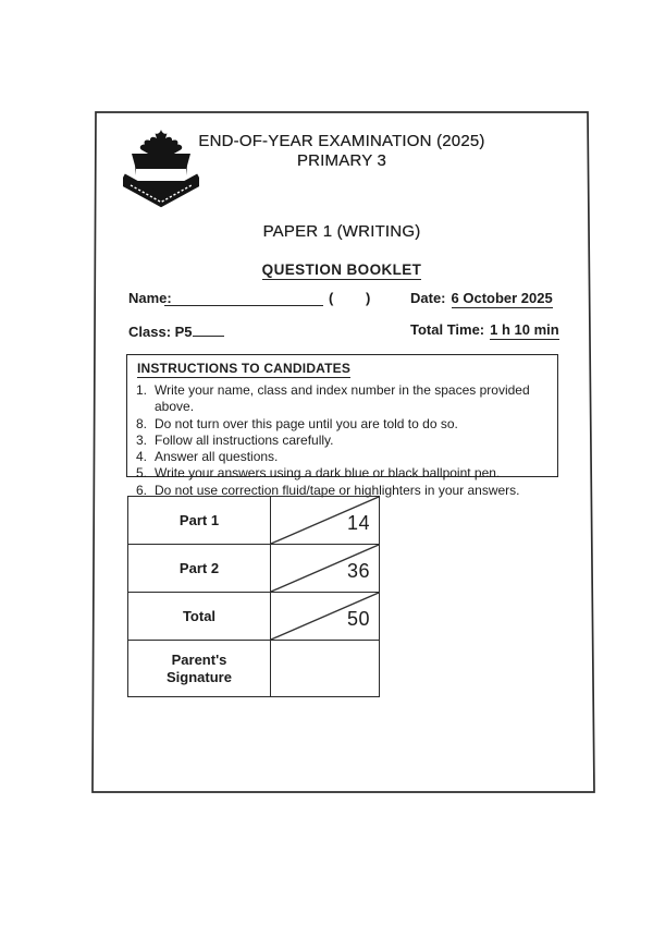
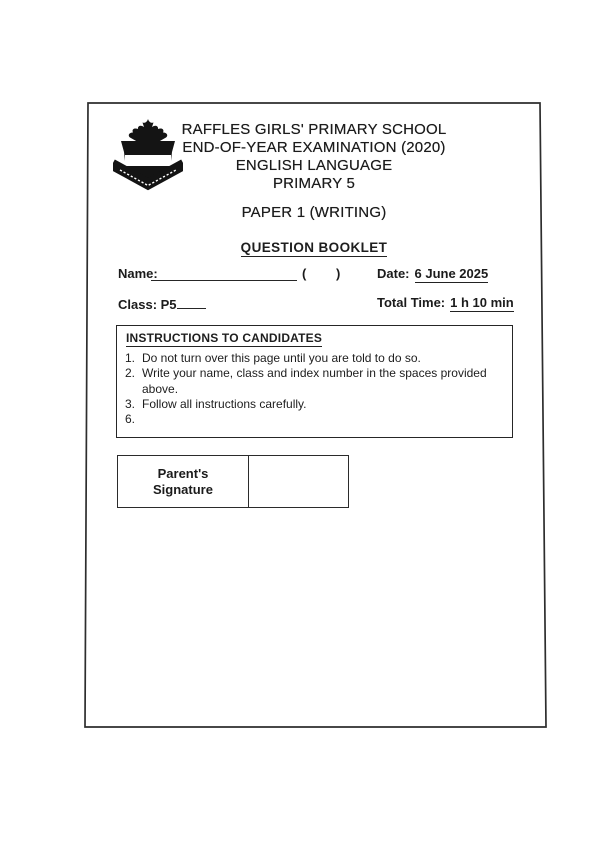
+ RAFFLES GIRLS' PRIMARY SCHOOL
- END-OF-YEAR EXAMINATION (2025)
+ END-OF-YEAR EXAMINATION (2020)
+ ENGLISH LANGUAGE
- PRIMARY 3
+ PRIMARY 5
  PAPER 1 (WRITING)
  QUESTION BOOKLET
  Name:
  (
  )
- Date: 6 October 2025
+ Date: 6 June 2025
  Class: P5
  Total Time: 1 h 10 min
  INSTRUCTIONS TO CANDIDATES
  1.
- Write your name, class and index number in the spaces provided above.
+ Do not turn over this page until you are told to do so.
- 8.
+ 2.
- Do not turn over this page until you are told to do so.
+ Write your name, class and index number in the spaces provided above.
  3.
  Follow all instructions carefully.
- 4.
- Answer all questions.
- 5.
- Write your answers using a dark blue or black ballpoint pen.
  6.
- Do not use correction fluid/tape or highlighters in your answers.
- Part 1	14
- Part 2	36
- Total	50
  Parent's Signature
